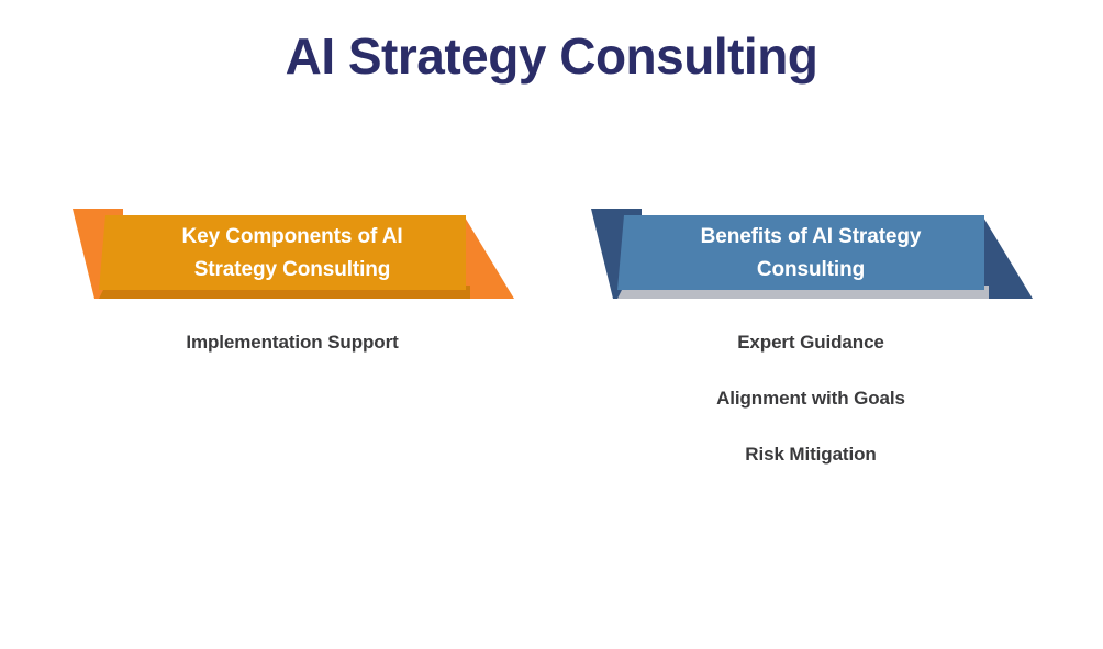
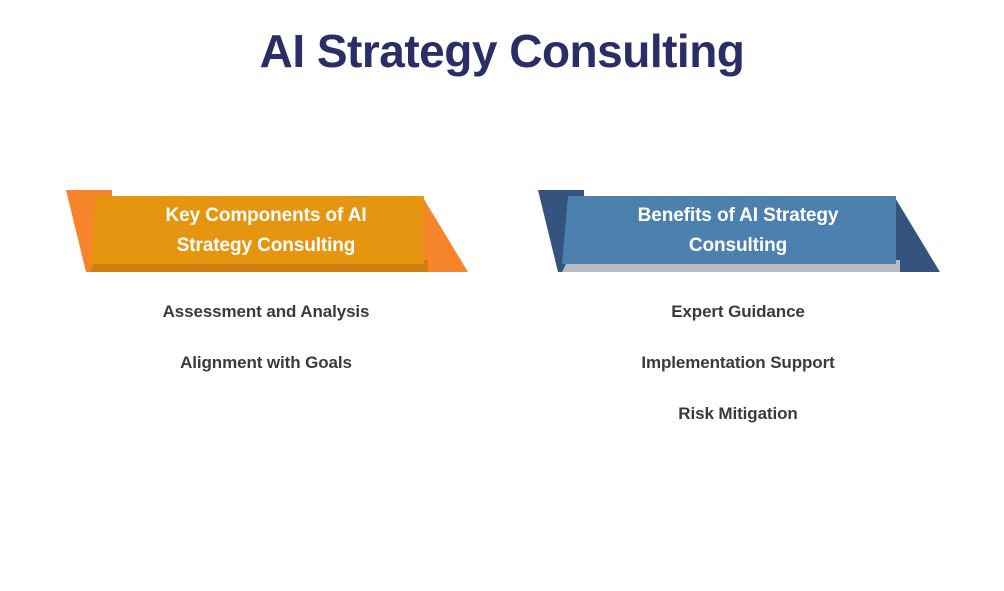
  AI Strategy Consulting
  Key Components of AI
  Strategy Consulting
+ Assessment and Analysis
- Implementation Support
+ Alignment with Goals
  Benefits of AI Strategy
  Consulting
  Expert Guidance
- Alignment with Goals
+ Implementation Support
  Risk Mitigation
